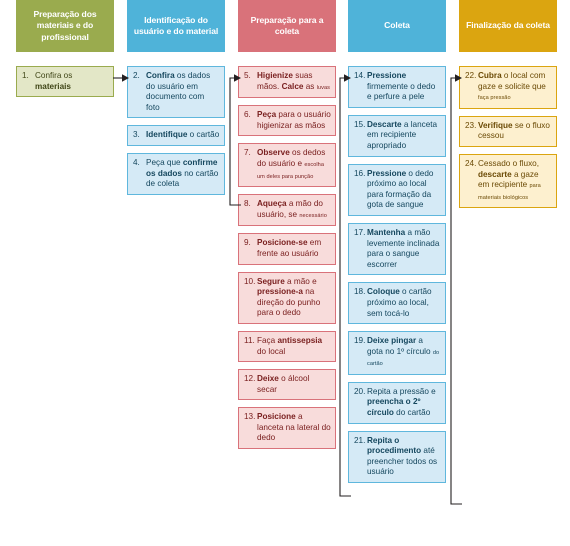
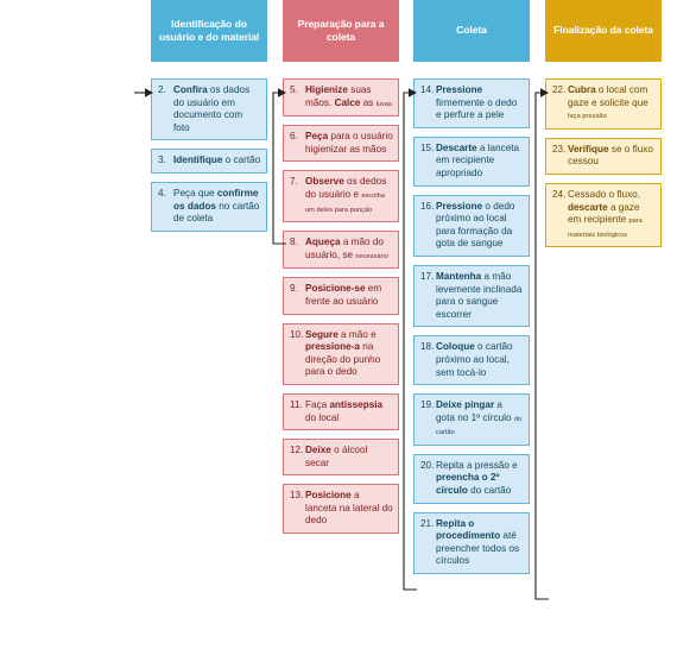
- Preparação dos materiais e do profissional
- 1.
- Confira os materiais
  Identificação do usuário e do material
  2.
  Confira os dados do usuário em documento com foto
  3.
  Identifique o cartão
  4.
  Peça que confirme os dados no cartão de coleta
  Preparação para a coleta
  5.
  Higienize suas mãos. Calce as
  6.
  Peça para o usuário higienizar as mãos
  7.
  8.
  9.
  Posicione-se em frente ao usuário
  10.
  Segure a mão e pressione-a na direção do punho para o dedo
  11.
  Faça antissepsia do local
  12.
  Deixe o álcool secar
  13.
  Posicione a lanceta na lateral do dedo
  Coleta
  14.
  Pressione firmemente o dedo e perfure a pele
  15.
  Descarte a lanceta em recipiente apropriado
  16.
  Pressione o dedo próximo ao local para formação da gota de sangue
  17.
  Mantenha a mão levemente inclinada para o sangue escorrer
  18.
  Coloque o cartão próximo ao local, sem tocá-lo
  19.
  Deixe pingar a gota no 1º círculo
  20.
  Repita a pressão e preencha o 2º círculo do cartão
  21.
- Repita o procedimento até preencher todos os usuário
+ Repita o procedimento até preencher todos os círculos
  Finalização da coleta
  22.
  Cubra o local com gaze e solicite que
  23.
  Verifique se o fluxo cessou
  24.
